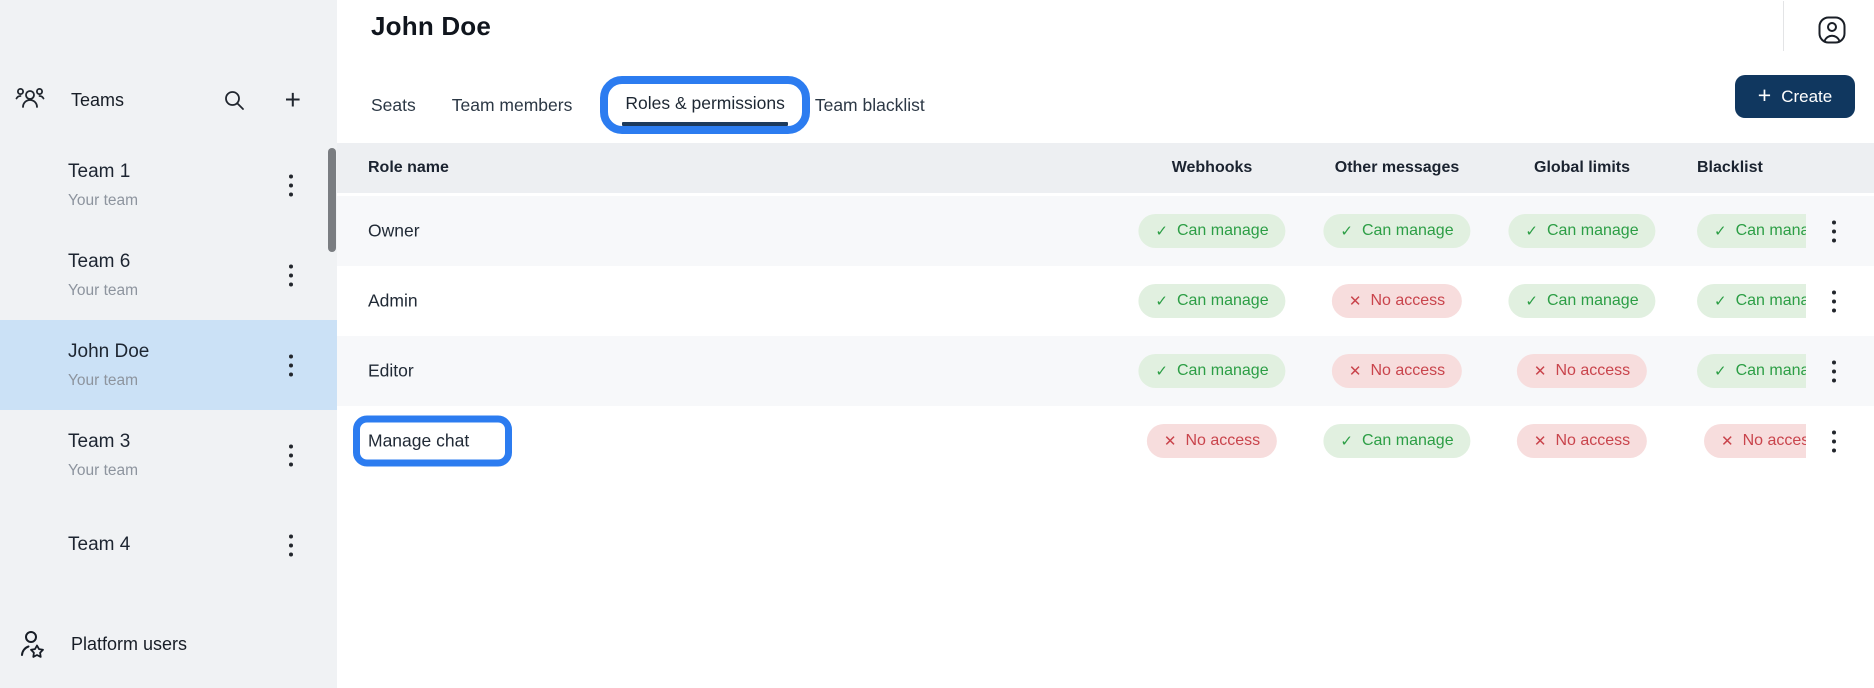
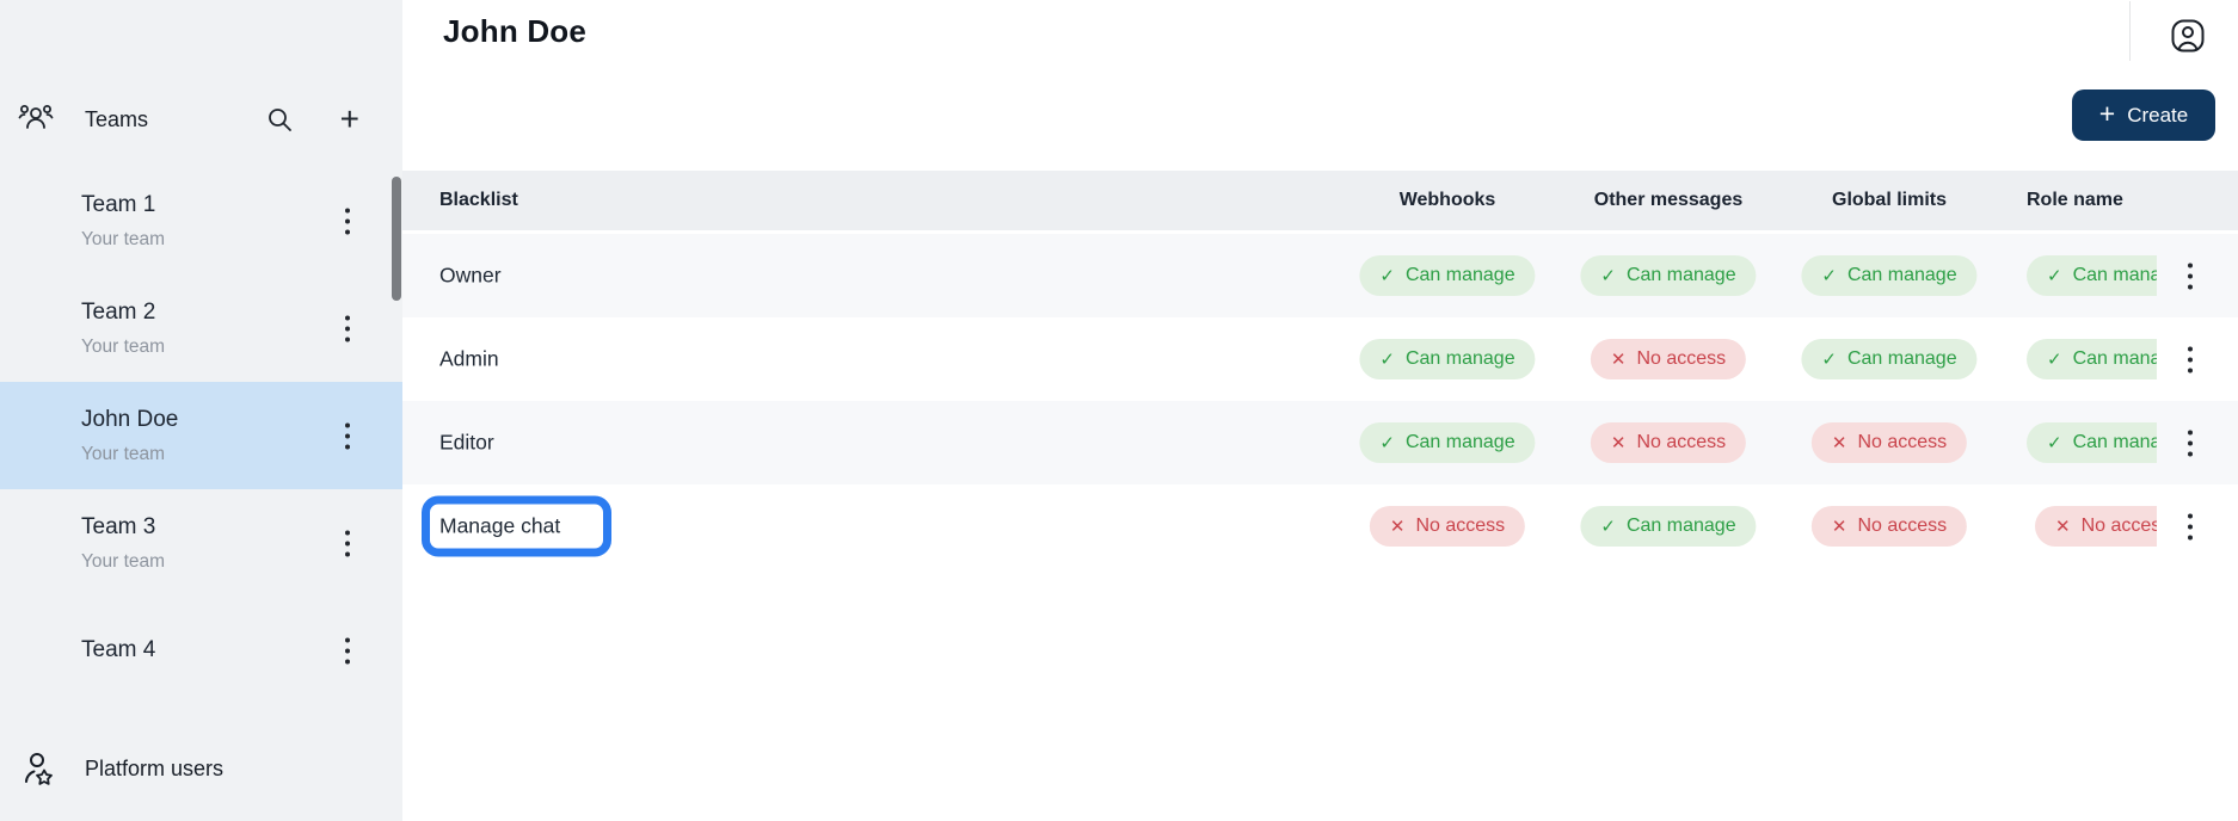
  Teams
  +
  Team 1
  Your team
- Team 6
+ Team 2
  Your team
  John Doe
  Your team
  Team 3
  Your team
  Team 4
  Platform users
  John Doe
  +
  Create
- Seats
- Team members
- Roles & permissions
- Team blacklist
- Role name
+ Blacklist
  Webhooks
  Other messages
  Global limits
- Blacklist
+ Role name
  Owner
  ✓
  Can manage
  ✓
  Can manage
  ✓
  Can manage
  ✓
  Can mana
  Admin
  ✓
  Can manage
  ✕
  No access
  ✓
  Can manage
  ✓
  Can mana
  Editor
  ✓
  Can manage
  ✕
  No access
  ✕
  No access
  ✓
  Can mana
  Manage chat
  ✕
  No access
  ✓
  Can manage
  ✕
  No access
  ✕
  No acces
